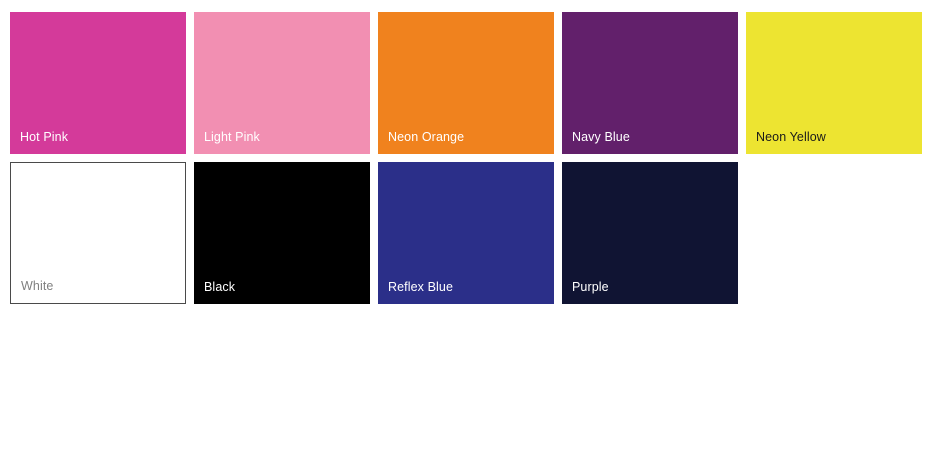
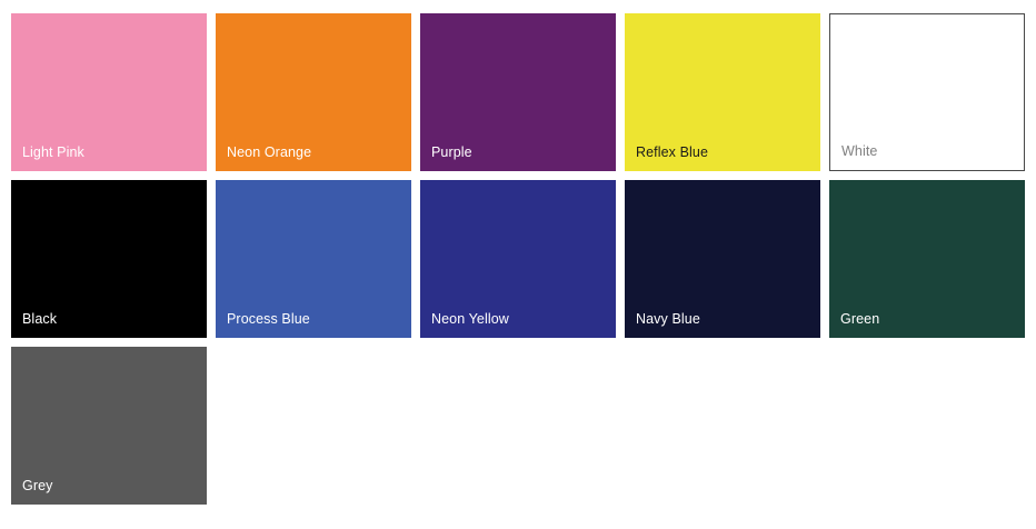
- Hot Pink
  Light Pink
  Neon Orange
- Navy Blue
+ Purple
- Neon Yellow
+ Reflex Blue
  White
  Black
+ Process Blue
- Reflex Blue
+ Neon Yellow
- Purple
+ Navy Blue
+ Green
+ Grey
